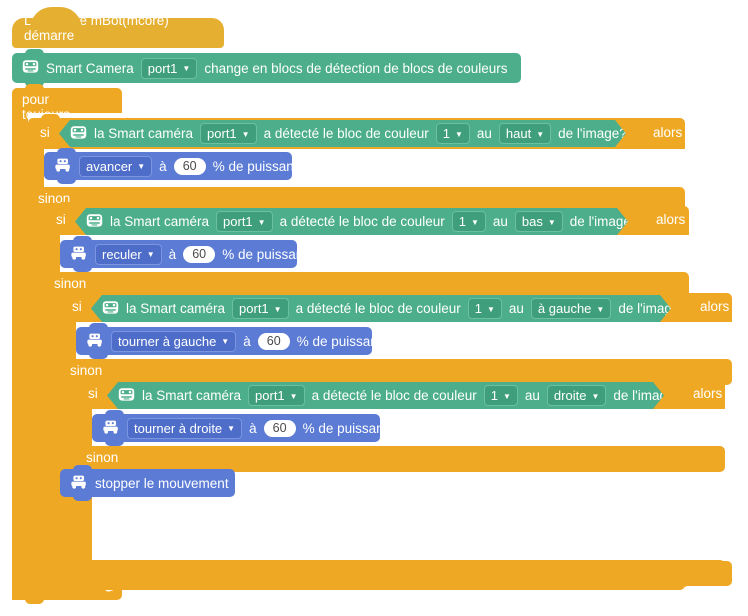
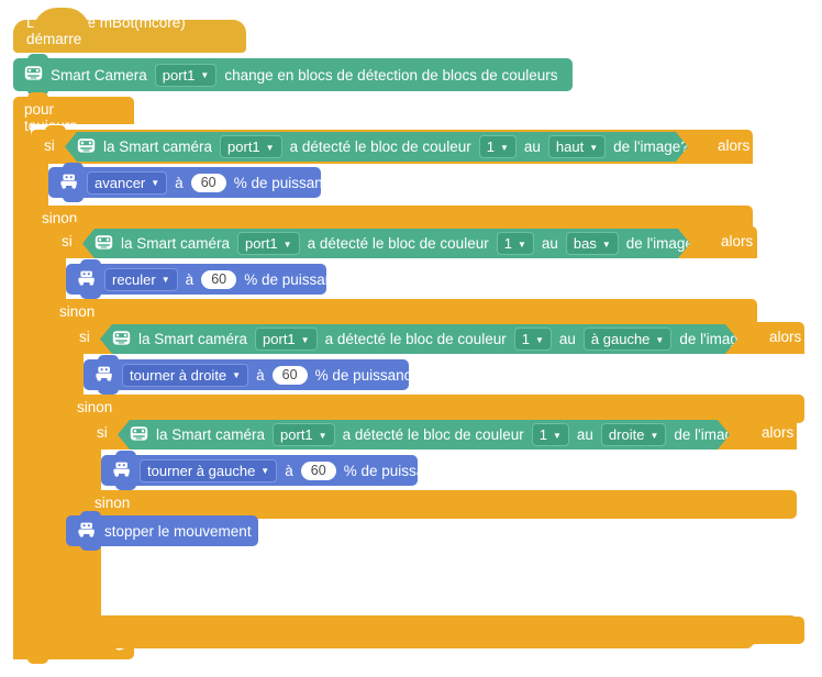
  Le mBot(mcore) démarre
  Smart Camera
  port1
  ▼
  change en blocs de détection de blocs de couleurs
  pour tours
  si
  sinon
  alors
  la Smart caméra
  port1
  ▼
  a détecté le bloc de couleur
  1
  ▼
  au
  haut
  ▼
  de l'image?
  avancer
  ▼
  à
  60
  % de puissance
  si
  sinon
  alors
  la Smart caméra
  port1
  ▼
  a détecté le bloc de couleur
  1
  ▼
  au
  bas
  ▼
  de l'image
  reculer
  ▼
  à
  60
  % de puissance
  si
  sinon
  alors
  la Smart caméra
  port1
  ▼
  a détecté le bloc de couleur
  1
  ▼
  au
  à gauche
  ▼
  de l'imag
- tourner à gauche
+ tourner à droite
  ▼
  à
  60
  % de puissance
  si
  sinon
  alors
  la Smart caméra
  port1
  ▼
  a détecté le bloc de couleur
  1
  ▼
  au
  droite
  ▼
  de l'imag
- tourner à droite
+ tourner à gauche
  ▼
  à
  60
  % de puissance
  stopper le mouvement
